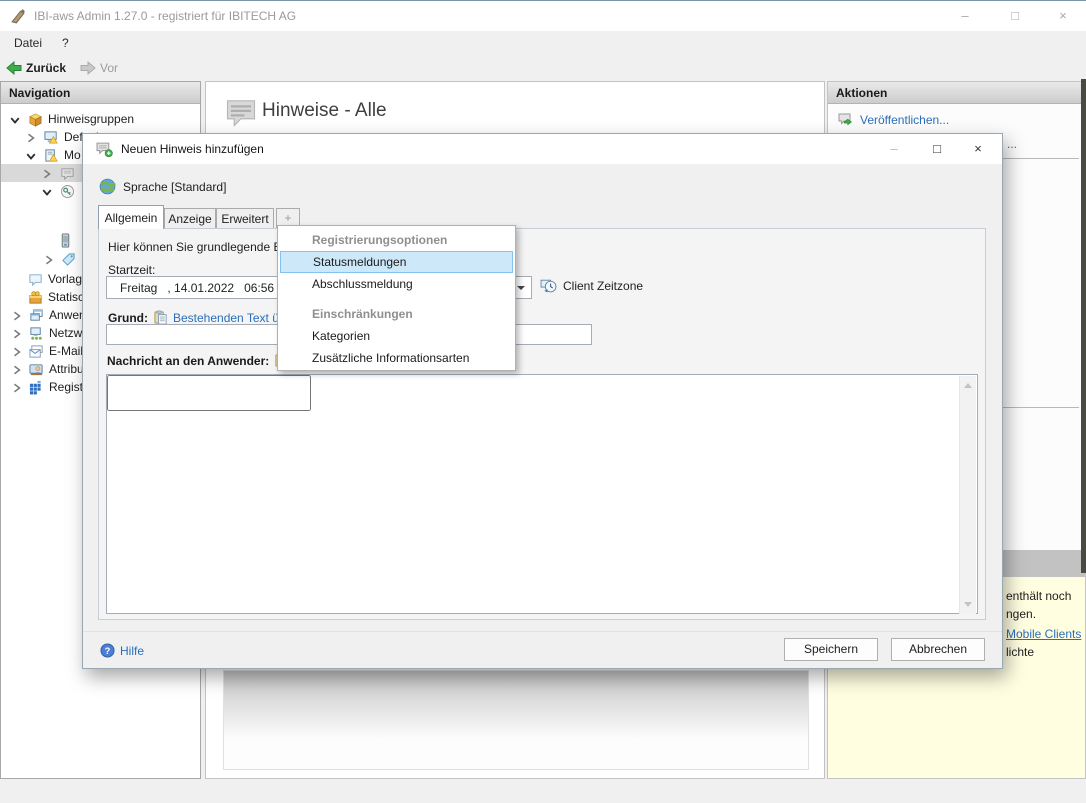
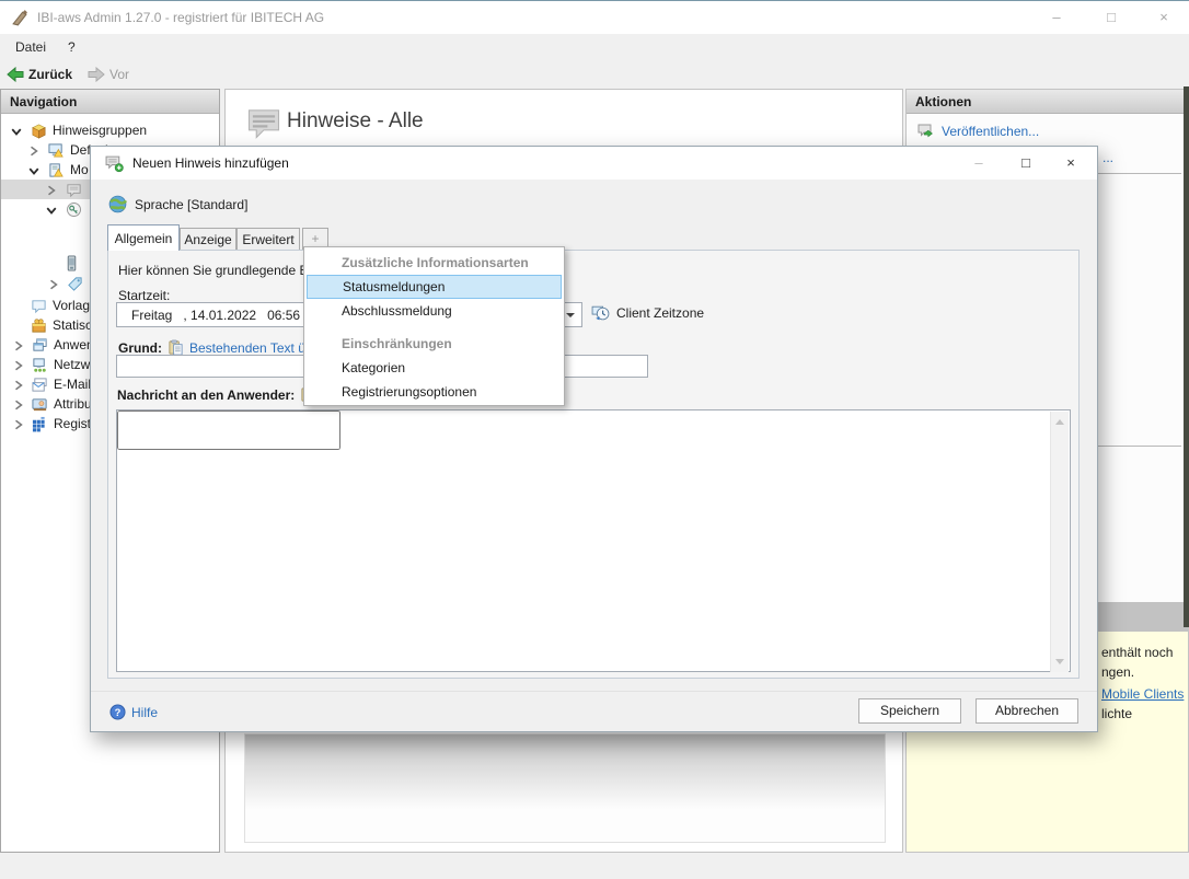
  IBI-aws Admin 1.27.0 - registriert für IBITECH AG
  –
  □
  ×
  Datei
  ?
  Zurück
  Vor
  Navigation
  Hinweisgruppen
  Mo
  Vorlag
  Statisc
  Anwe
  Netzw
  E-Mai
  Attribu
  Regis
  Hinweise - Alle
  Aktionen
  Veröffentlichen...
  ...
  enthält noch
  ngen.
  Mobile Clients
  lichte
  Neuen Hinweis hinzufügen
  –
  □
  ×
  Sprache [Standard]
  Allgemein
  Anzeige
  Erweitert
  +
  Hier können Sie grundlegende
  Startzeit:
  Freitag , 14.01.2022 06:56
  Client Zeitzone
  Grund:
  Bestehenden Text ü
  Nachricht an den Anwender:
  ?
  Hilfe
  Speichern
  Abbrechen
- Registrierungsoptionen
+ Zusätzliche Informationsarten
  Statusmeldungen
  Abschlussmeldung
  Einschränkungen
  Kategorien
- Zusätzliche Informationsarten
+ Registrierungsoptionen
